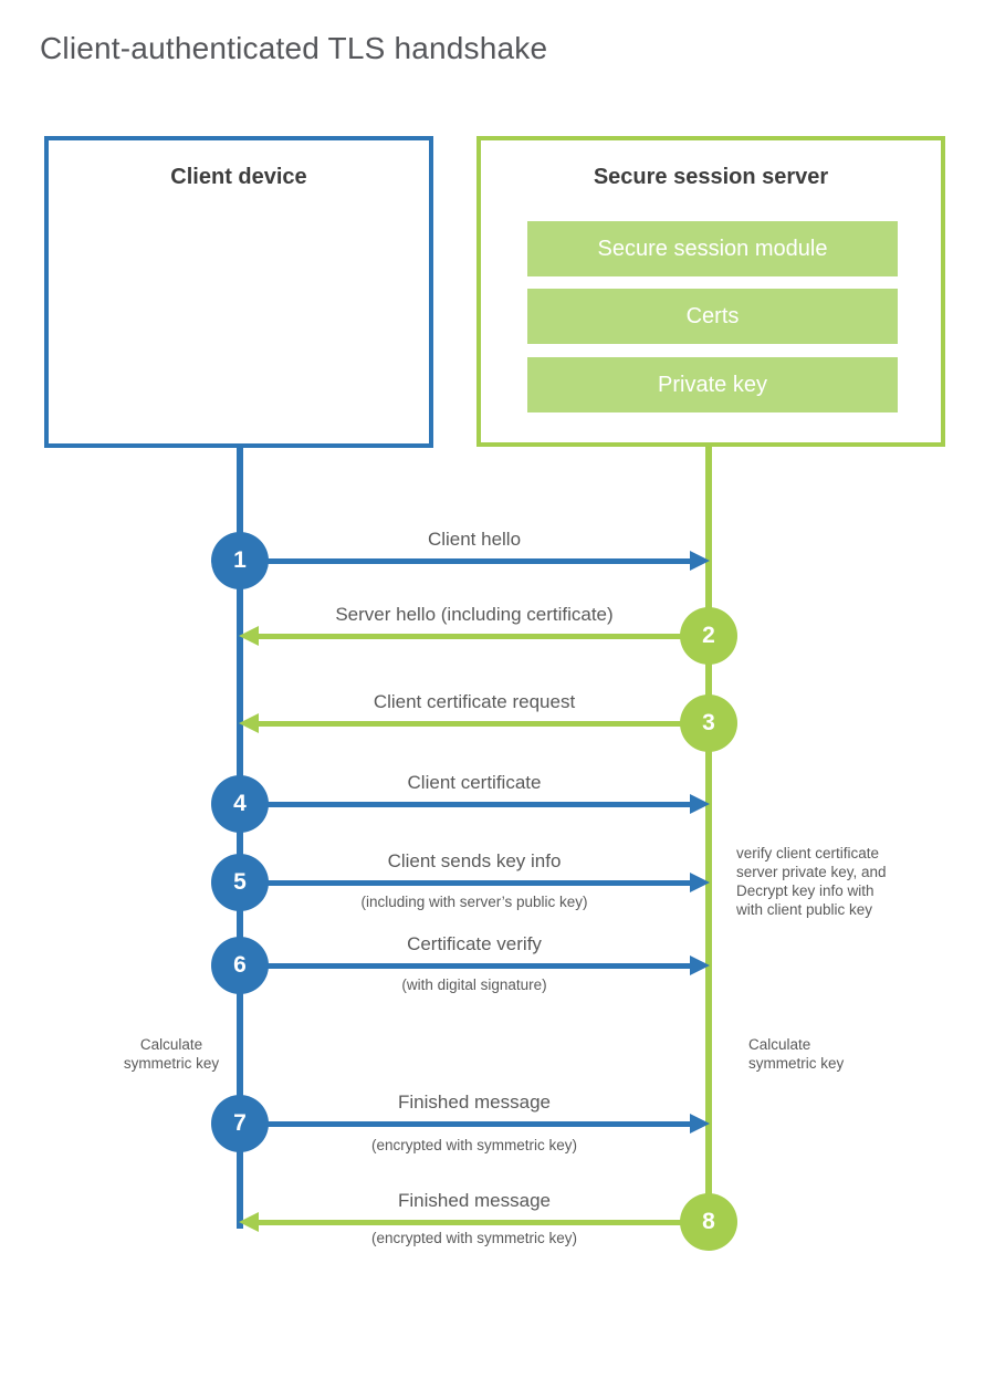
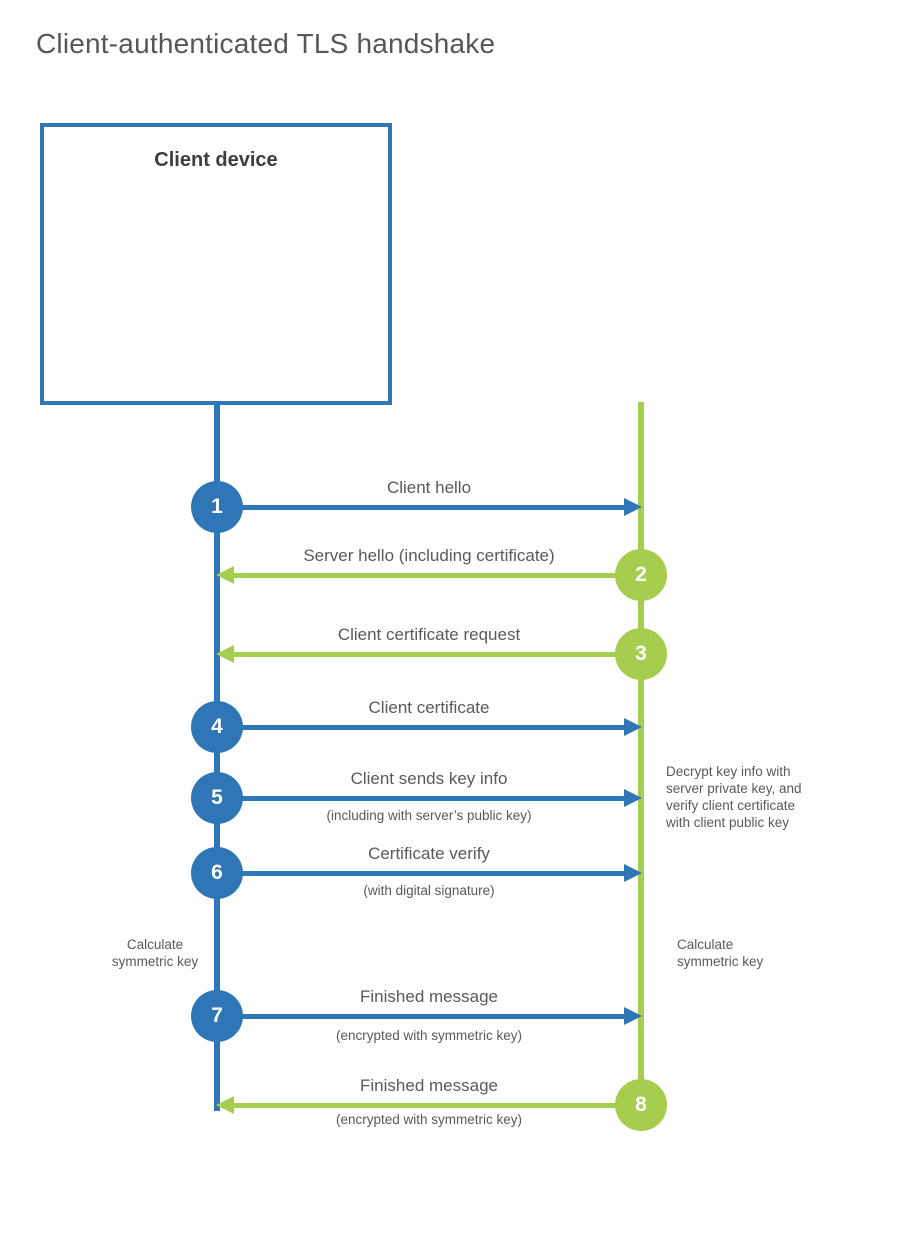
  Client-authenticated TLS handshake
  Client device
- Secure session server
- Secure session module
- Certs
- Private key
  Client hello
  1
  Server hello (including certificate)
  2
  Client certificate request
  3
  Client certificate
  4
  Client sends key info
  (including with server’s public key)
  5
  Certificate verify
  (with digital signature)
  6
  Finished message
  (encrypted with symmetric key)
  7
  Finished message
  (encrypted with symmetric key)
  8
- verify client certificate
+ Decrypt key info with
  server private key, and
- Decrypt key info with
+ verify client certificate
  with client public key
  Calculate
  symmetric key
  Calculate
  symmetric key
